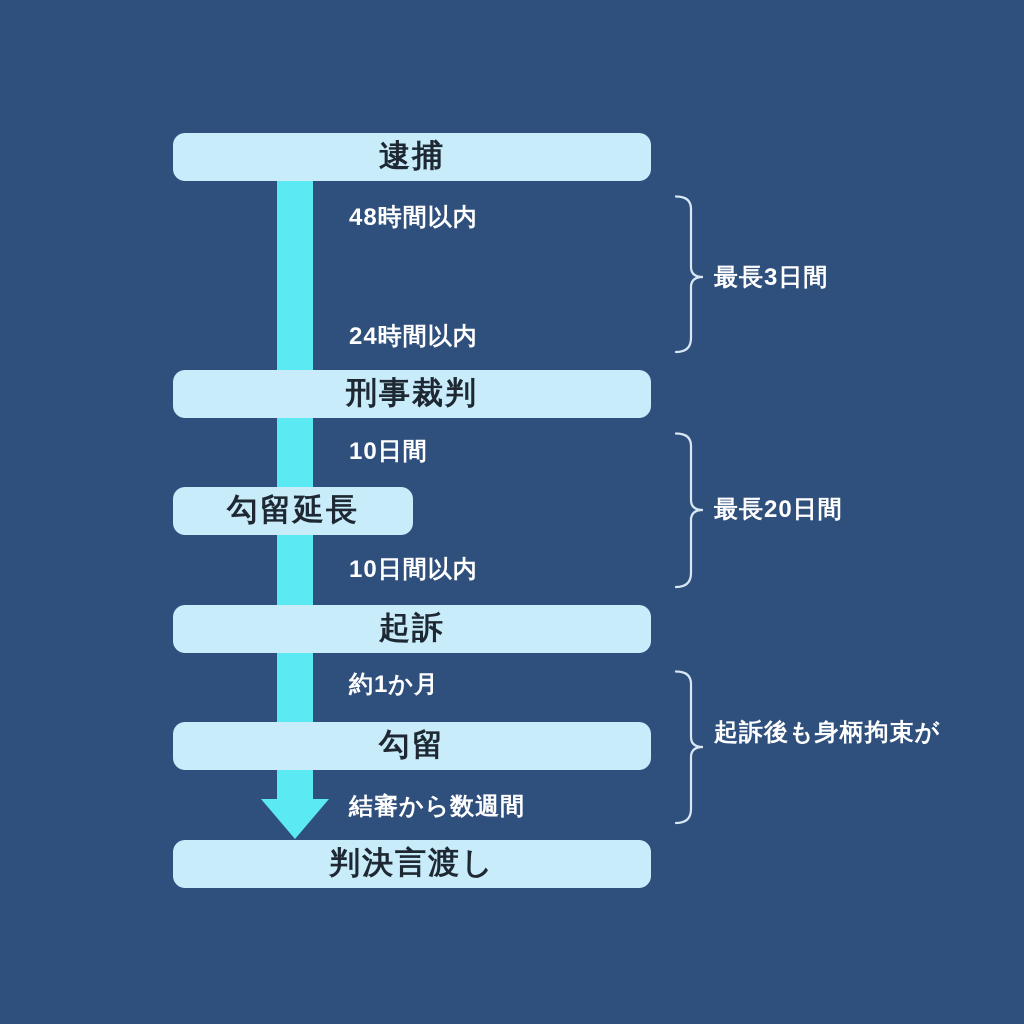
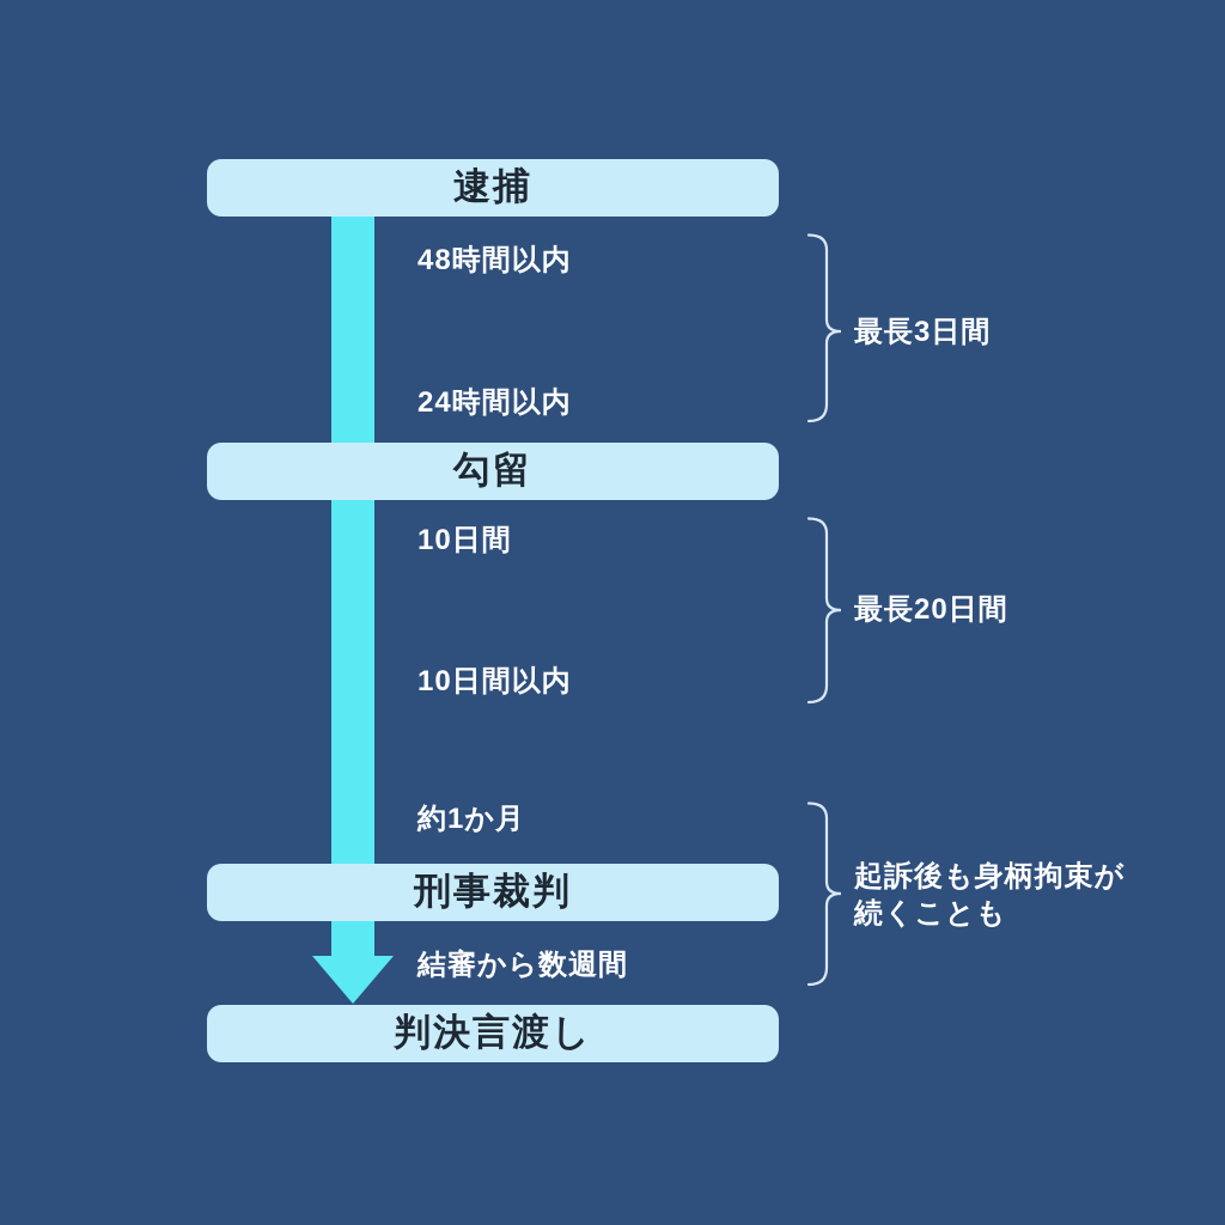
  逮捕
- 刑事裁判
+ 勾留
- 勾留延長
- 起訴
- 勾留
+ 刑事裁判
  判決言渡し
  48時間以内
  24時間以内
  10日間
  10日間以内
  約1か月
  結審から数週間
  最長3日間
  最長20日間
  起訴後も身柄拘束が
+ 続くことも
